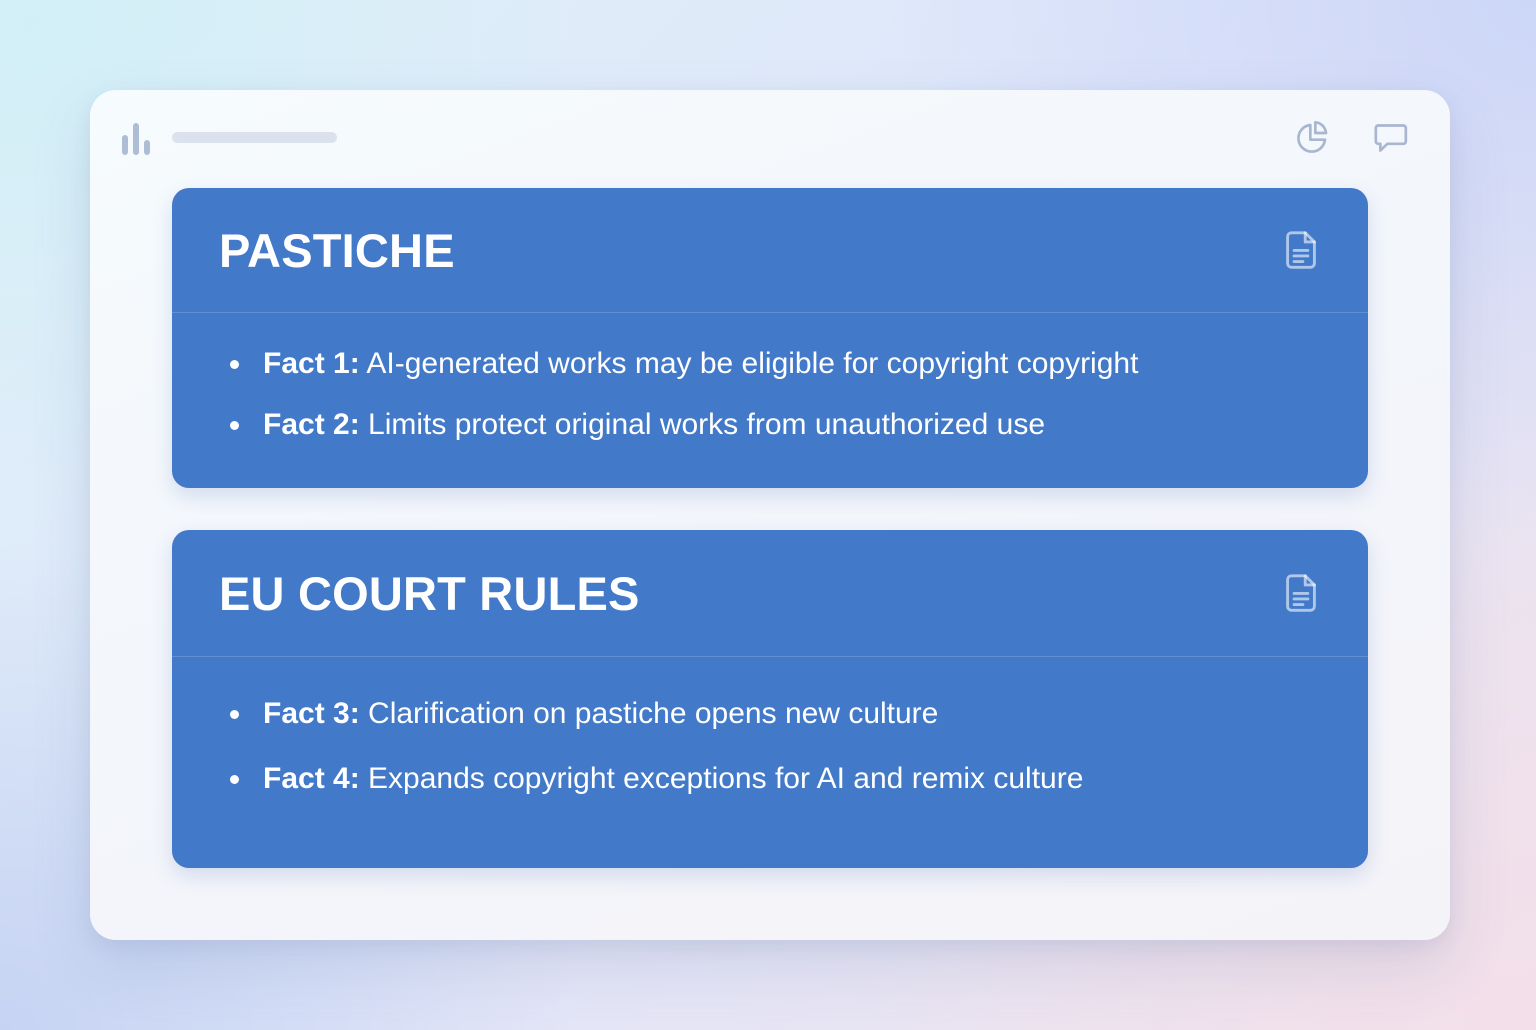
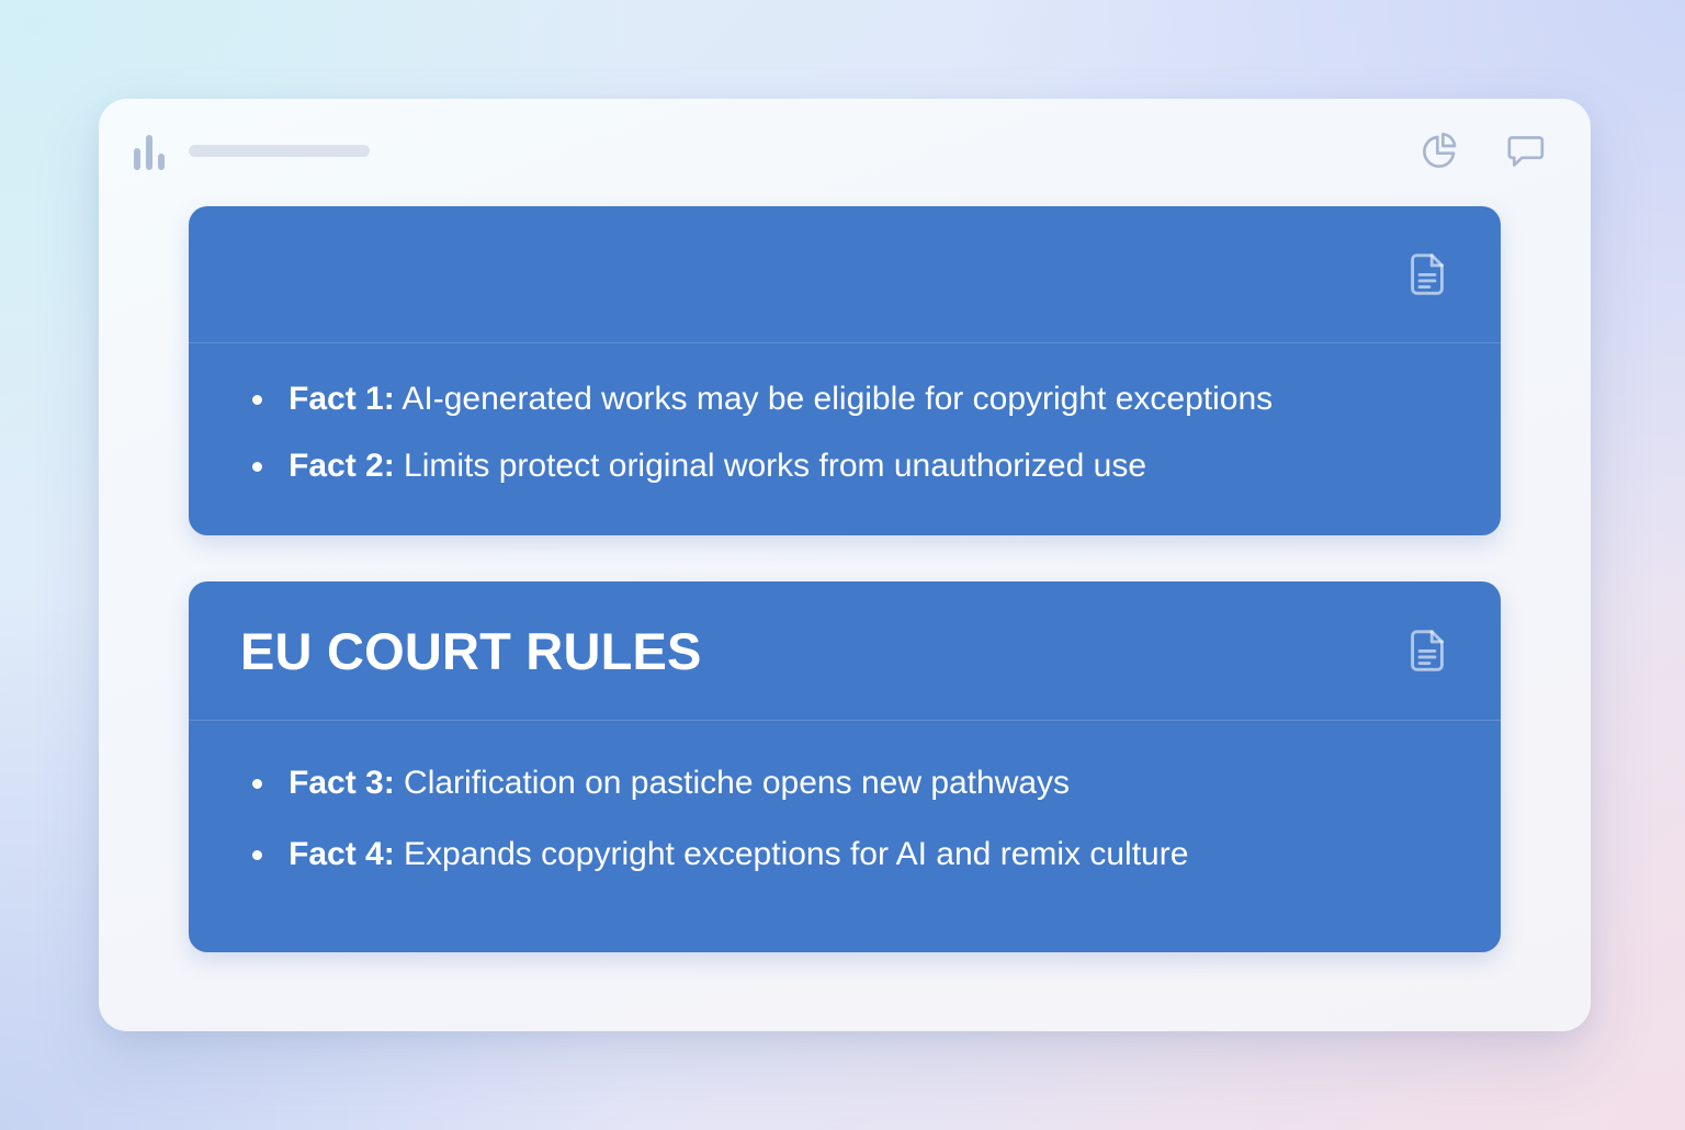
- PASTICHE
- Fact 1: AI-generated works may be eligible for copyright copyright
+ Fact 1: AI-generated works may be eligible for copyright exceptions
  Fact 2: Limits protect original works from unauthorized use
  EU COURT RULES
- Fact 3: Clarification on pastiche opens new culture
+ Fact 3: Clarification on pastiche opens new pathways
  Fact 4: Expands copyright exceptions for AI and remix culture
